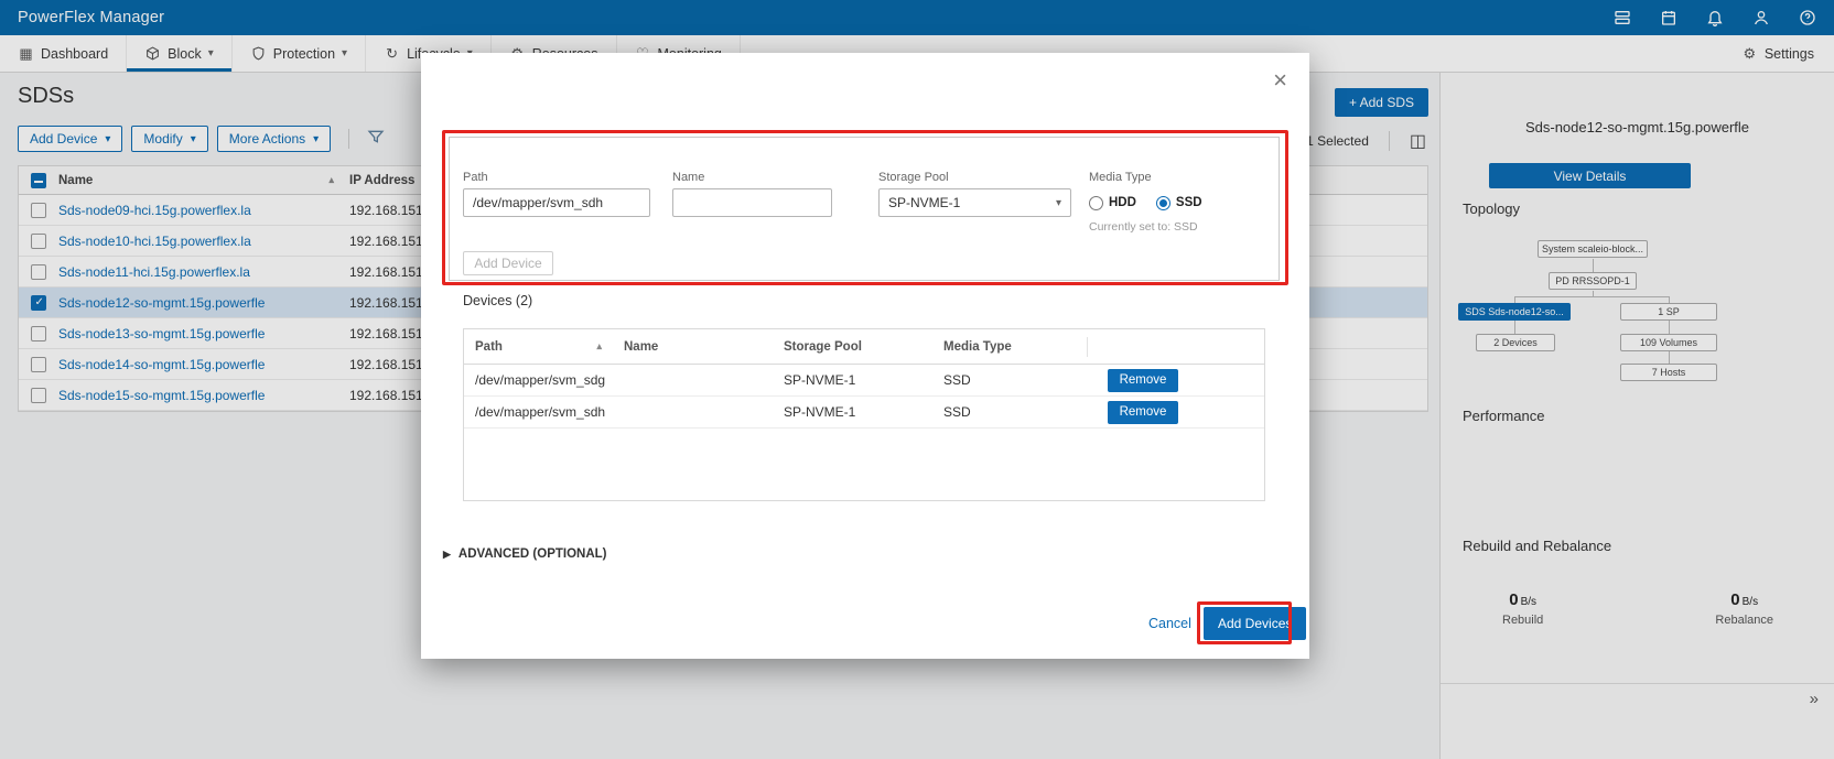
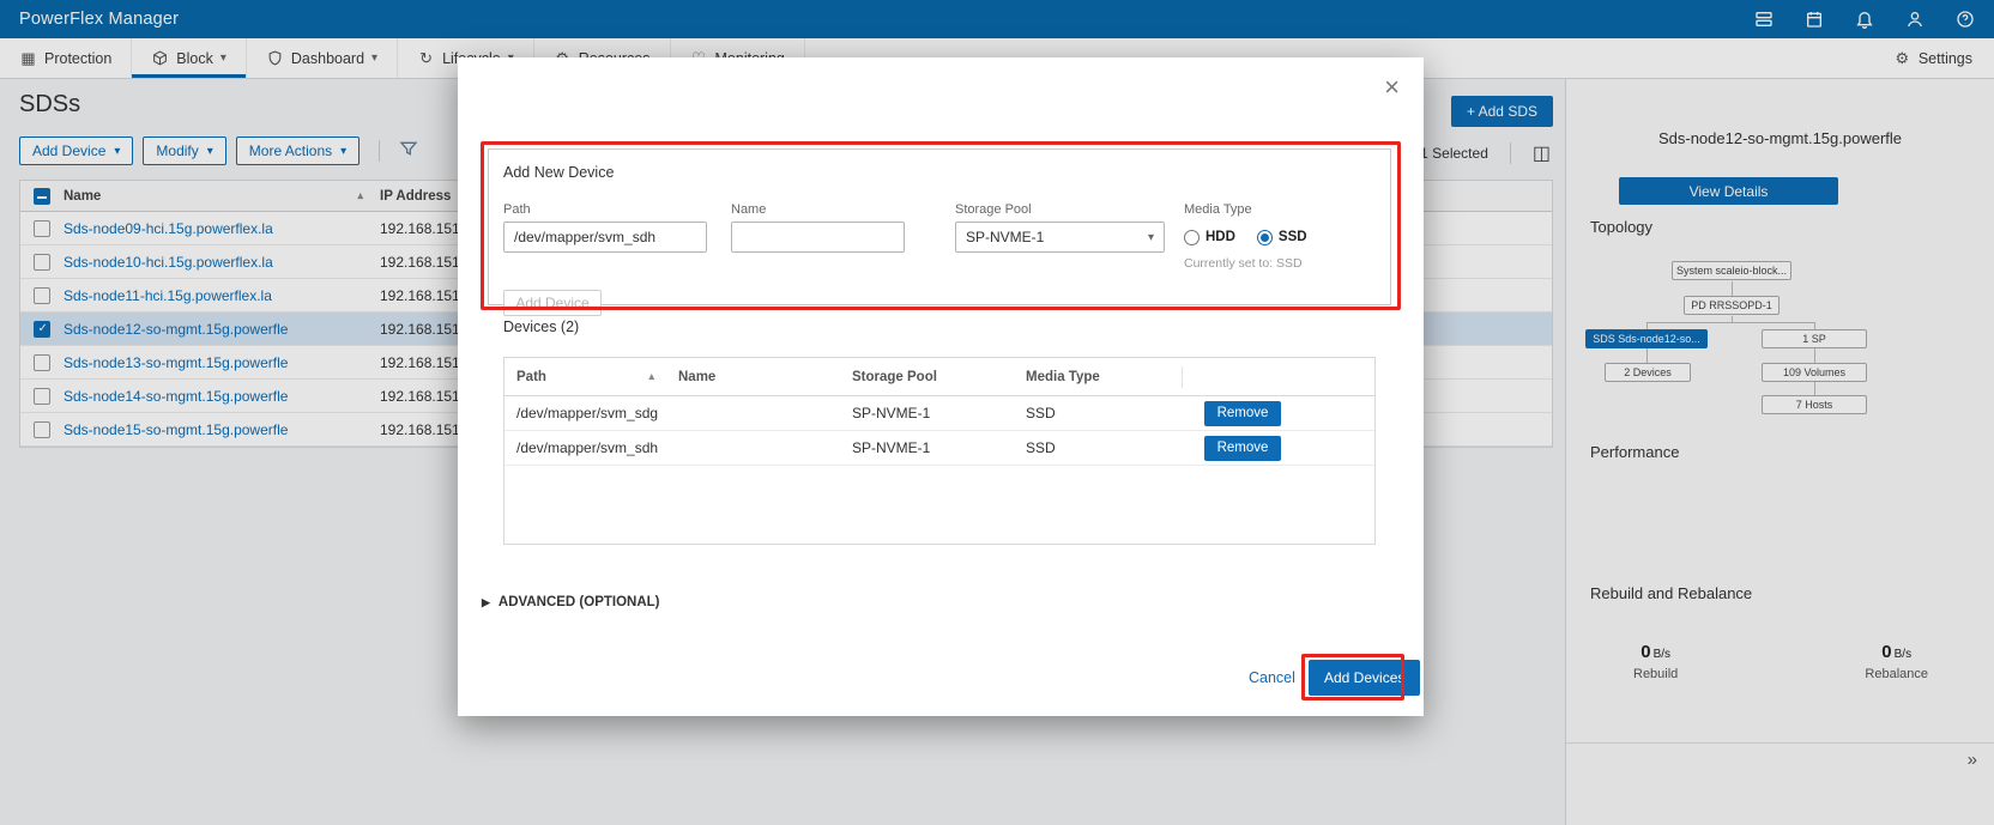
  PowerFlex Manager
  ▦
- Dashboard
+ Protection
  Block
  ▾
- Protection
+ Dashboard
  ▾
  ↻
  ⚙
  Settings
  SDSs
  + Add SDS
  Add Device
  ▾
  Modify
  ▾
  More Actions
  ▾
  1 Selected
  ◫
  Name
  ▴
  IP Address
  Sds-node09-hci.15g.powerflex.la
  192.168.151
  Sds-node10-hci.15g.powerflex.la
  192.168.151
  Sds-node11-hci.15g.powerflex.la
  192.168.151
  Sds-node12-so-mgmt.15g.powerfle
  192.168.151
  Sds-node13-so-mgmt.15g.powerfle
  192.168.151
  Sds-node14-so-mgmt.15g.powerfle
  192.168.151
  Sds-node15-so-mgmt.15g.powerfle
  192.168.151
  Sds-node12-so-mgmt.15g.powerfle
  View Details
  Topology
  System scaleio-block...
  PD RRSSOPD-1
  SDS Sds-node12-so...
  1 SP
  2 Devices
  109 Volumes
  7 Hosts
  Performance
  Rebuild and Rebalance
  0 B/s
  Rebuild
  0 B/s
  Rebalance
  »
  ×
+ Add New Device
  Path
  /dev/mapper/svm_sdh
  Name
  Storage Pool
  SP-NVME-1
  ▾
  Media Type
  HDD
  SSD
  Currently set to: SSD
  Add Device
  Devices (2)
  Path
  ▴
  Name
  Storage Pool
  Media Type
  /dev/mapper/svm_sdg
  SP-NVME-1
  SSD
  Remove
  /dev/mapper/svm_sdh
  SP-NVME-1
  SSD
  Remove
  ▶
  ADVANCED (OPTIONAL)
  Cancel
  Add Devices
